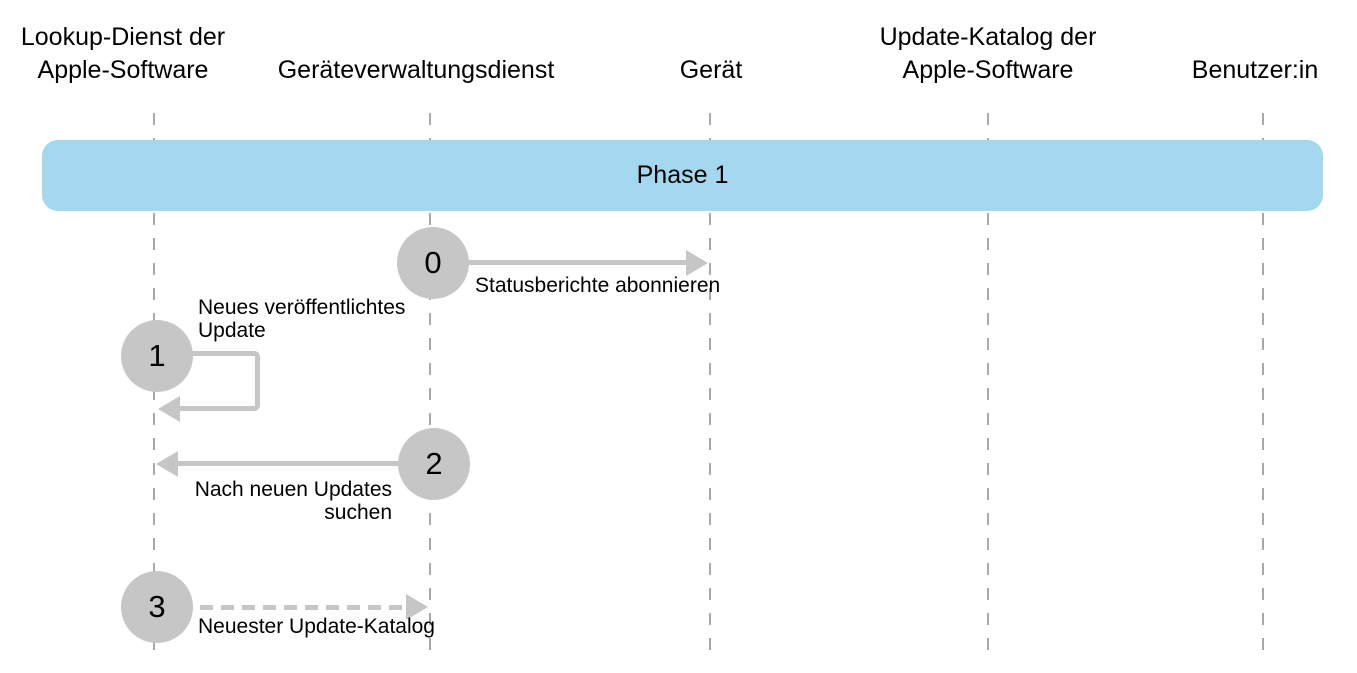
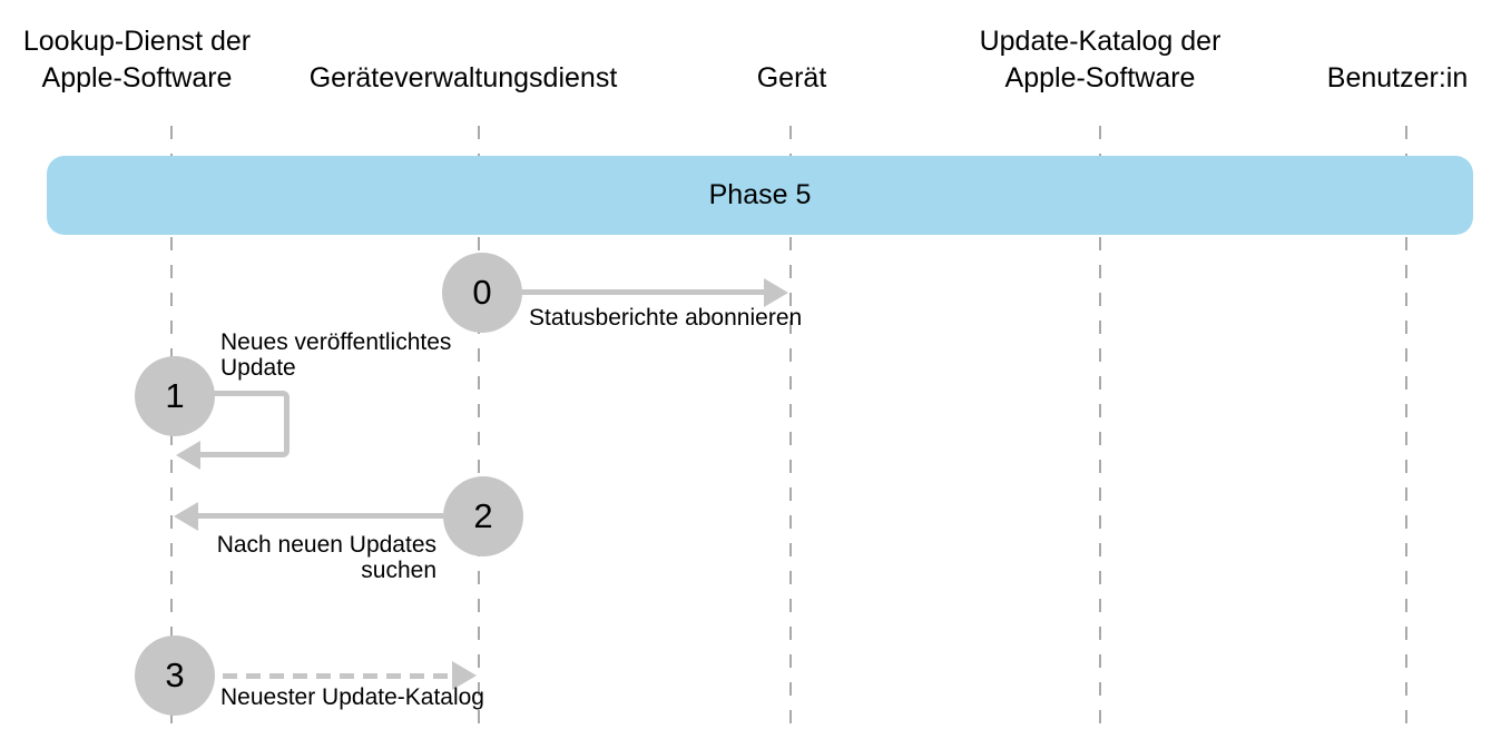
  Lookup-Dienst der
  Apple-Software
  Geräteverwaltungsdienst
  Gerät
  Update-Katalog der
  Apple-Software
  Benutzer:in
- Phase 1
+ Phase 5
  0
  Statusberichte abonnieren
  1
  Neues veröffentlichtes
  Update
  2
  Nach neuen Updates
  suchen
  3
  Neuester Update-Katalog
